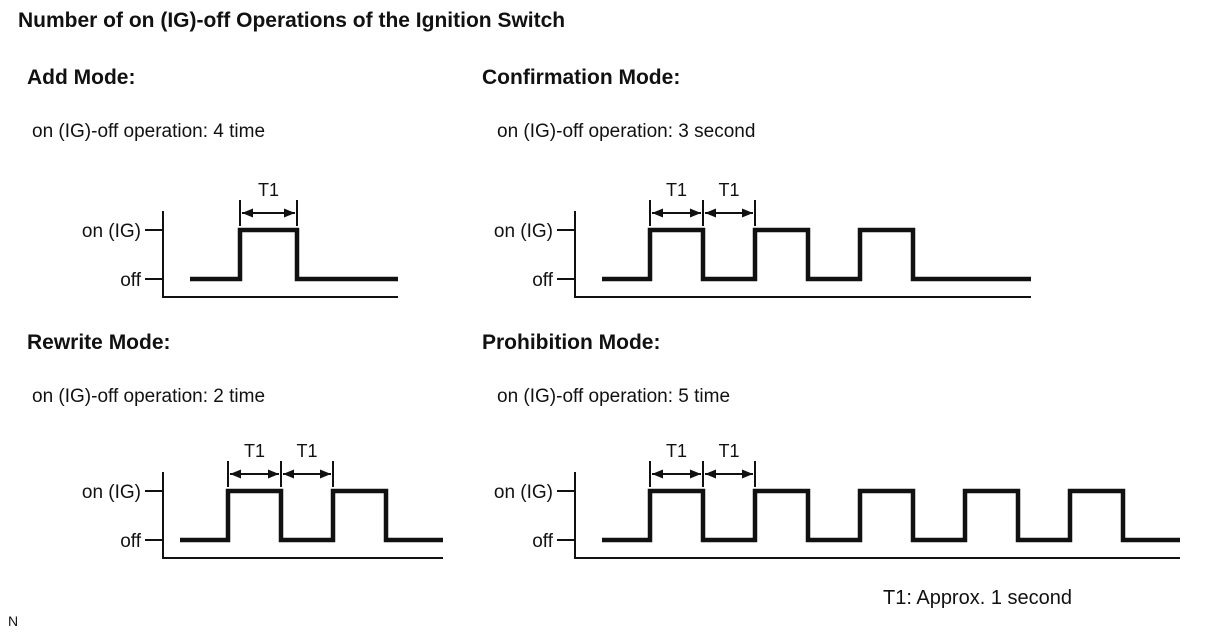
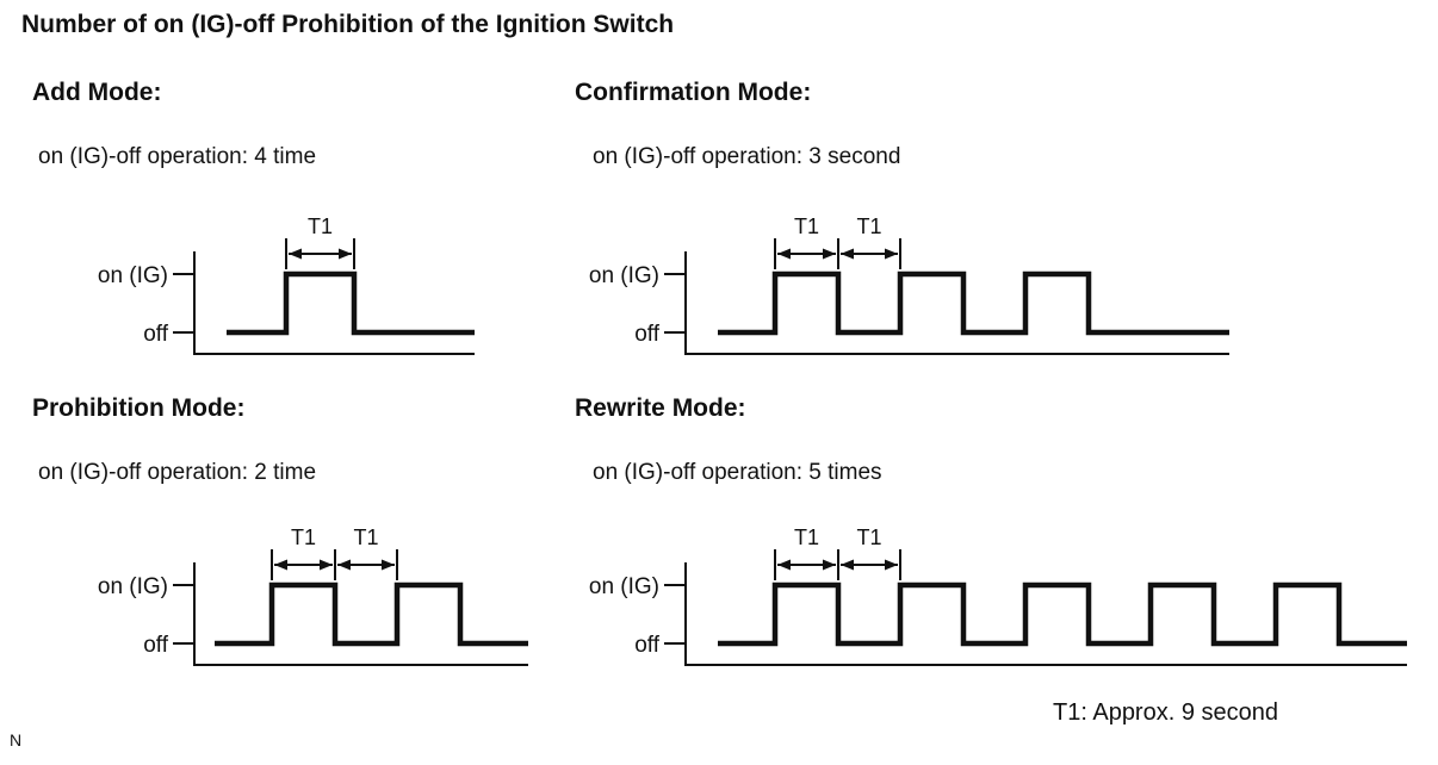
- Number of on (IG)-off Operations of the Ignition Switch
+ Number of on (IG)-off Prohibition of the Ignition Switch
  Add Mode:
  on (IG)-off operation: 4 time
  on (IG)
  off
  T1
  Confirmation Mode:
  on (IG)-off operation: 3 second
  on (IG)
  off
  T1
  T1
- Rewrite Mode:
+ Prohibition Mode:
  on (IG)-off operation: 2 time
  on (IG)
  off
  T1
  T1
- Prohibition Mode:
+ Rewrite Mode:
- on (IG)-off operation: 5 time
+ on (IG)-off operation: 5 times
  on (IG)
  off
  T1
  T1
- T1: Approx. 1 second
+ T1: Approx. 9 second
  N
